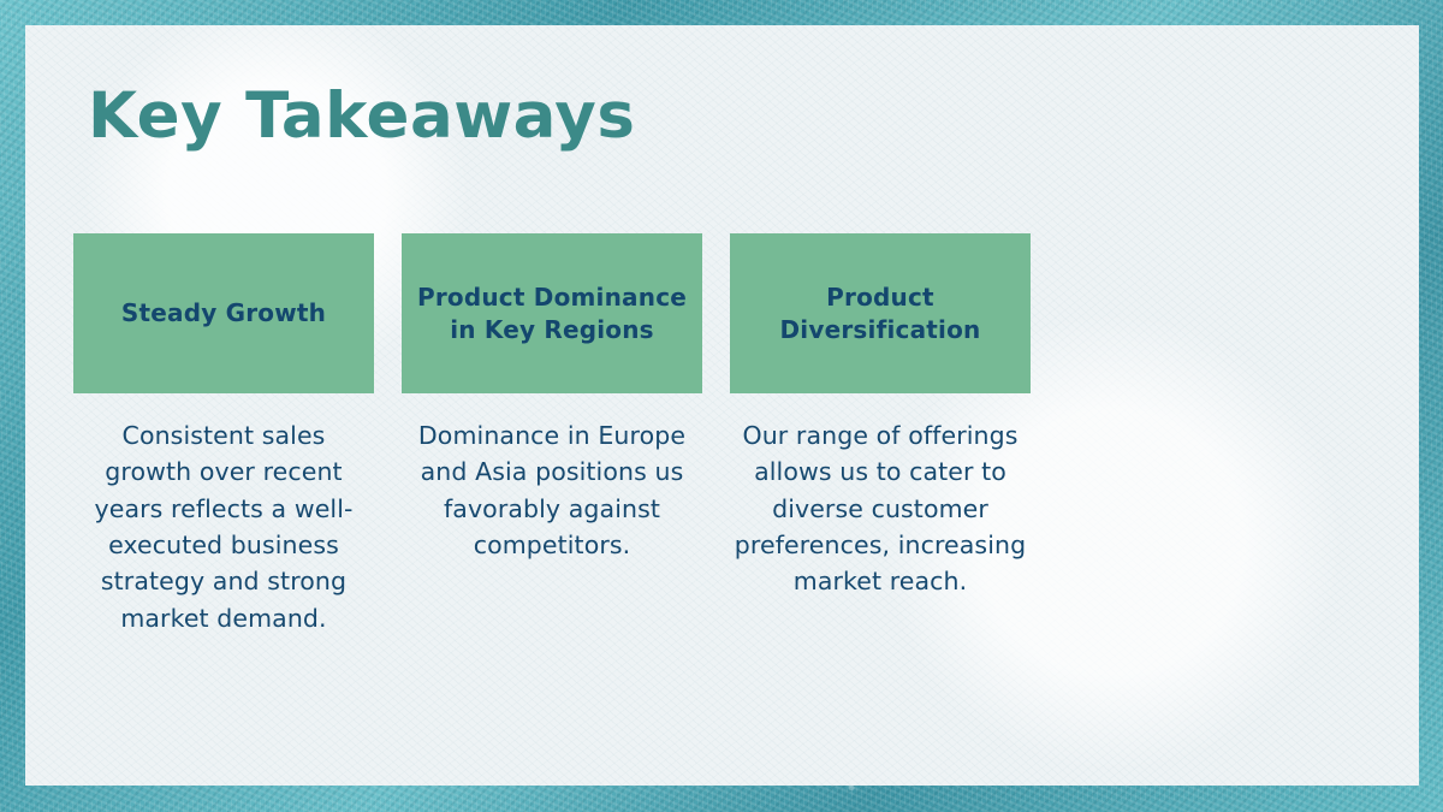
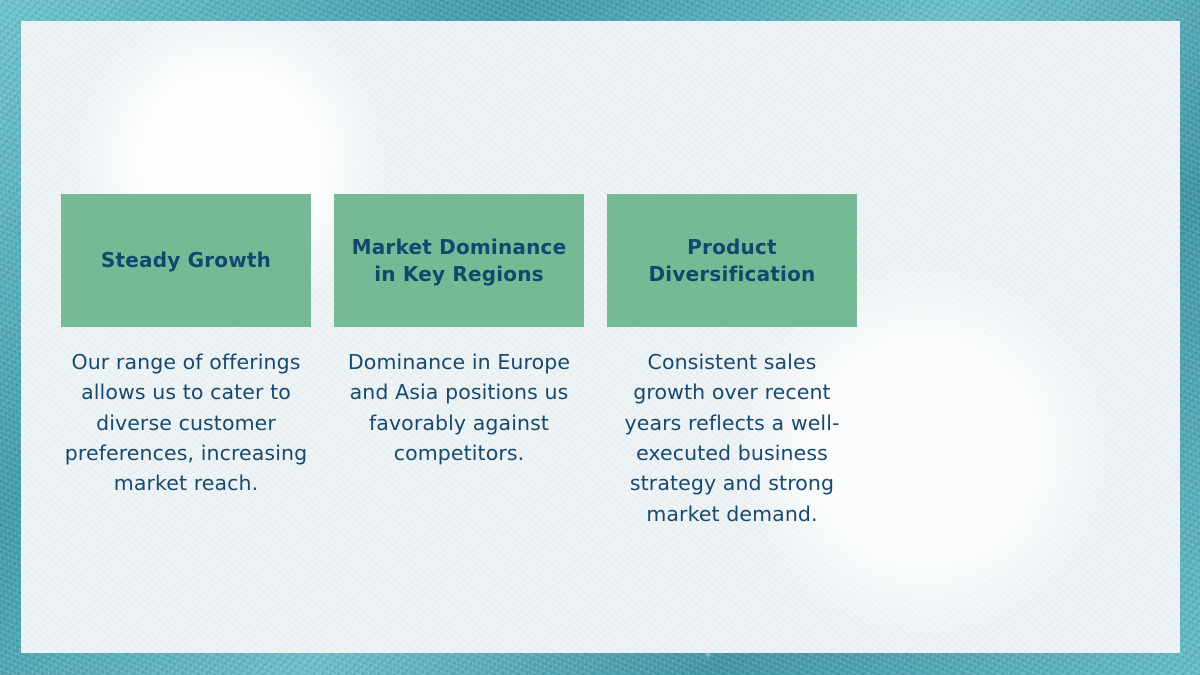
- Key Takeaways
  Steady Growth
- Consistent sales growth over recent years reflects a well-executed business strategy and strong market demand.
+ Our range of offerings allows us to cater to diverse customer preferences, increasing market reach.
- Product Dominance in Key Regions
+ Market Dominance in Key Regions
  Dominance in Europe and Asia positions us favorably against competitors.
  Product Diversification
- Our range of offerings allows us to cater to diverse customer preferences, increasing market reach.
+ Consistent sales growth over recent years reflects a well-executed business strategy and strong market demand.
